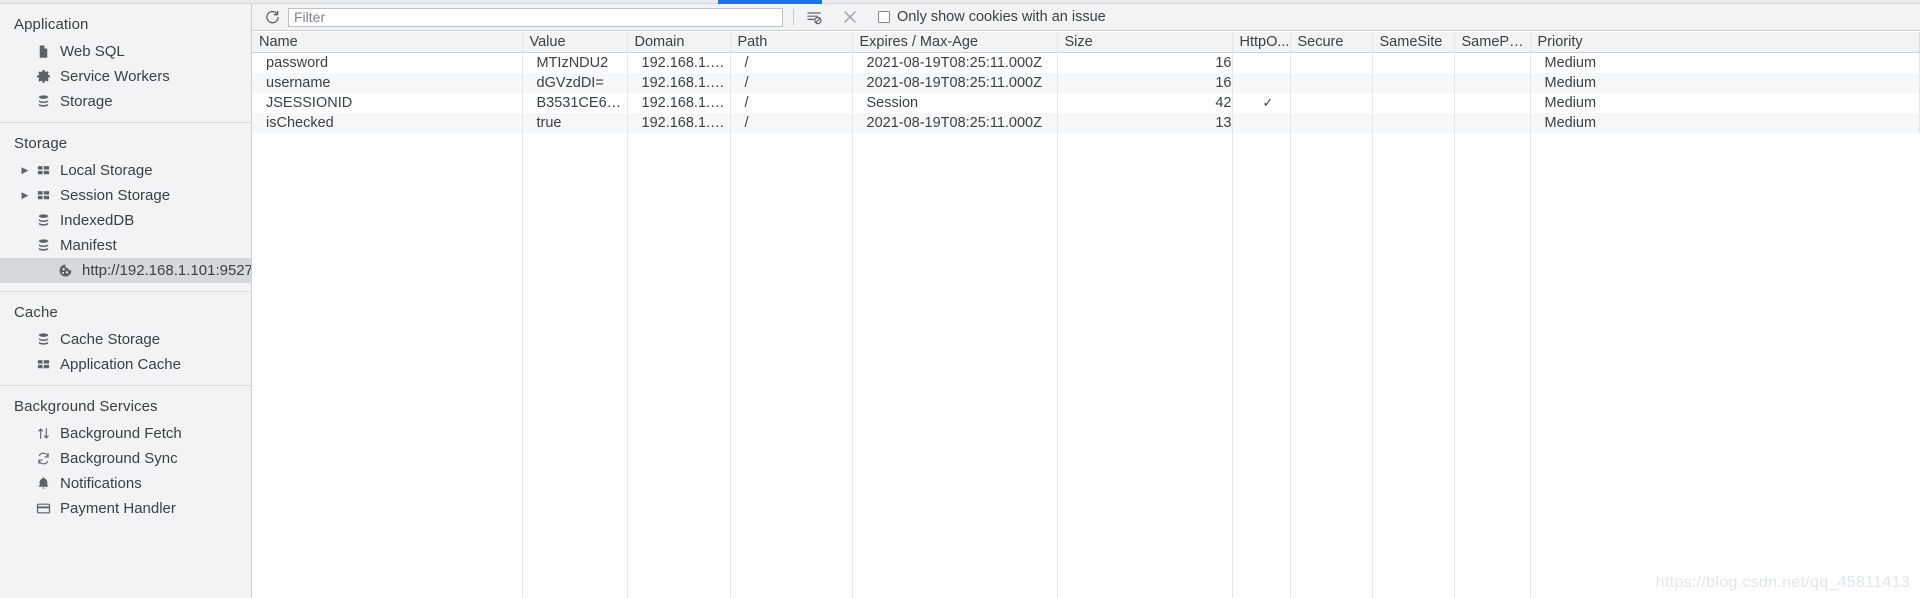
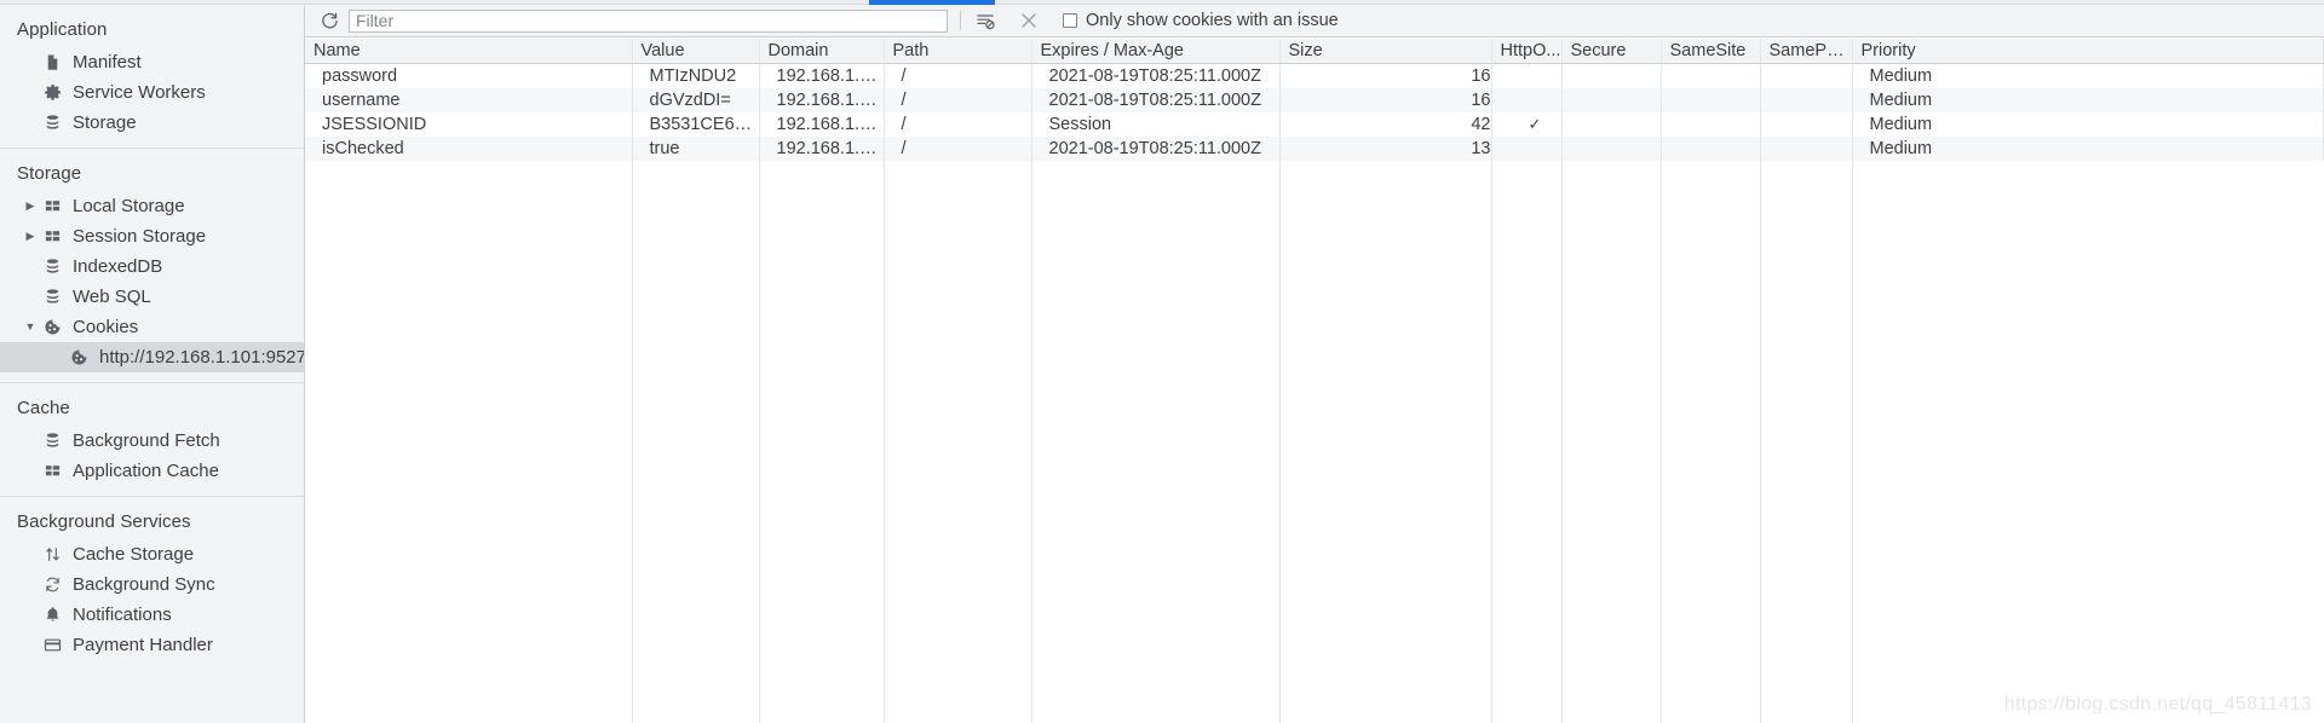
  Application
- Web SQL
+ Manifest
  Service Workers
  Storage
  Storage
  ▶
  Local Storage
  ▶
  Session Storage
  IndexedDB
- Manifest
+ Web SQL
+ ▼
+ Cookies
  http://192.168.1.101:9527
  Cache
- Cache Storage
+ Background Fetch
  Application Cache
  Background Services
- Background Fetch
+ Cache Storage
  Background Sync
  Notifications
  Payment Handler
  Filter
  Only show cookies with an issue
  Name	Value	Domain	Path	Expires / Max-Age	Size	HttpO...	Secure	SameSite	SamePart	Priority
  password	MTIzNDU2	192.168.1.10	/	2021-08-19T08:25:11.000Z	16					Medium
  username	dGVzdDI=	192.168.1.10	/	2021-08-19T08:25:11.000Z	16					Medium
  JSESSIONID	B3531CE67E	192.168.1.10	/	Session	42	✓				Medium
  isChecked	true	192.168.1.10	/	2021-08-19T08:25:11.000Z	13					Medium
  https://blog.csdn.net/qq_45811413
